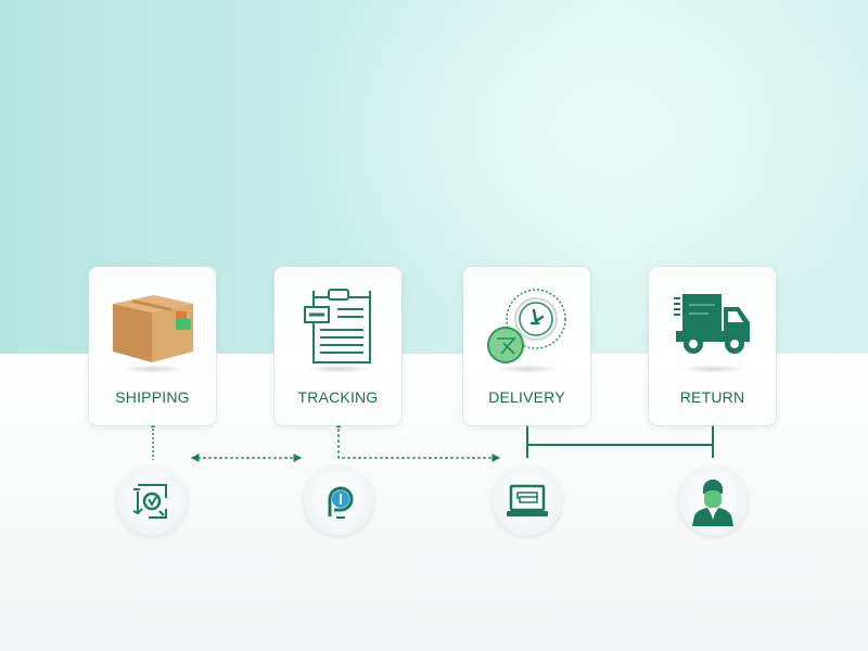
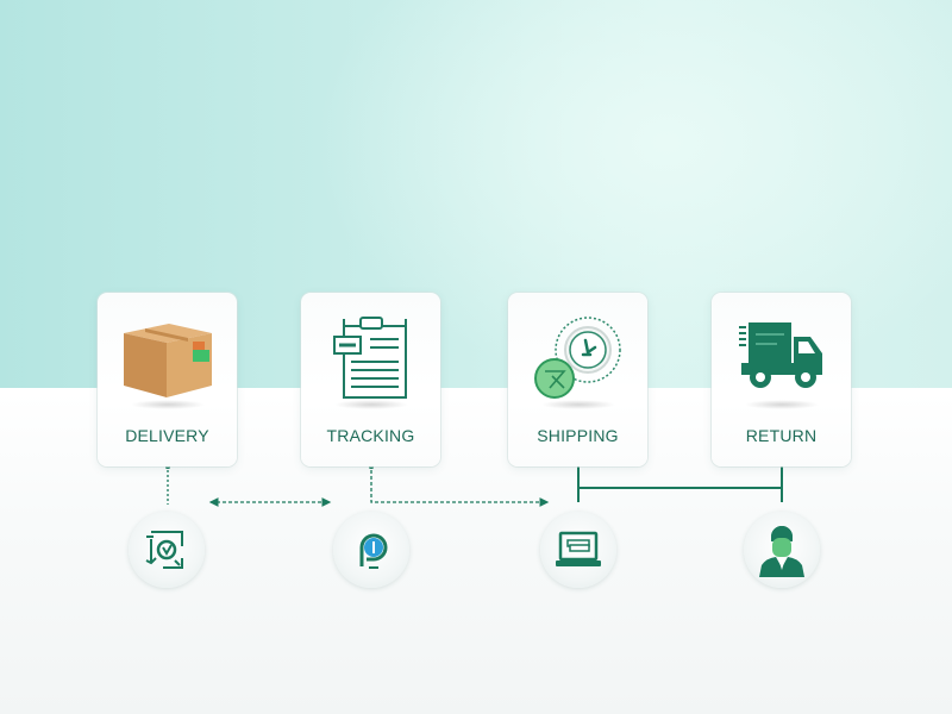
- SHIPPING
+ DELIVERY
  TRACKING
- DELIVERY
+ SHIPPING
  RETURN
